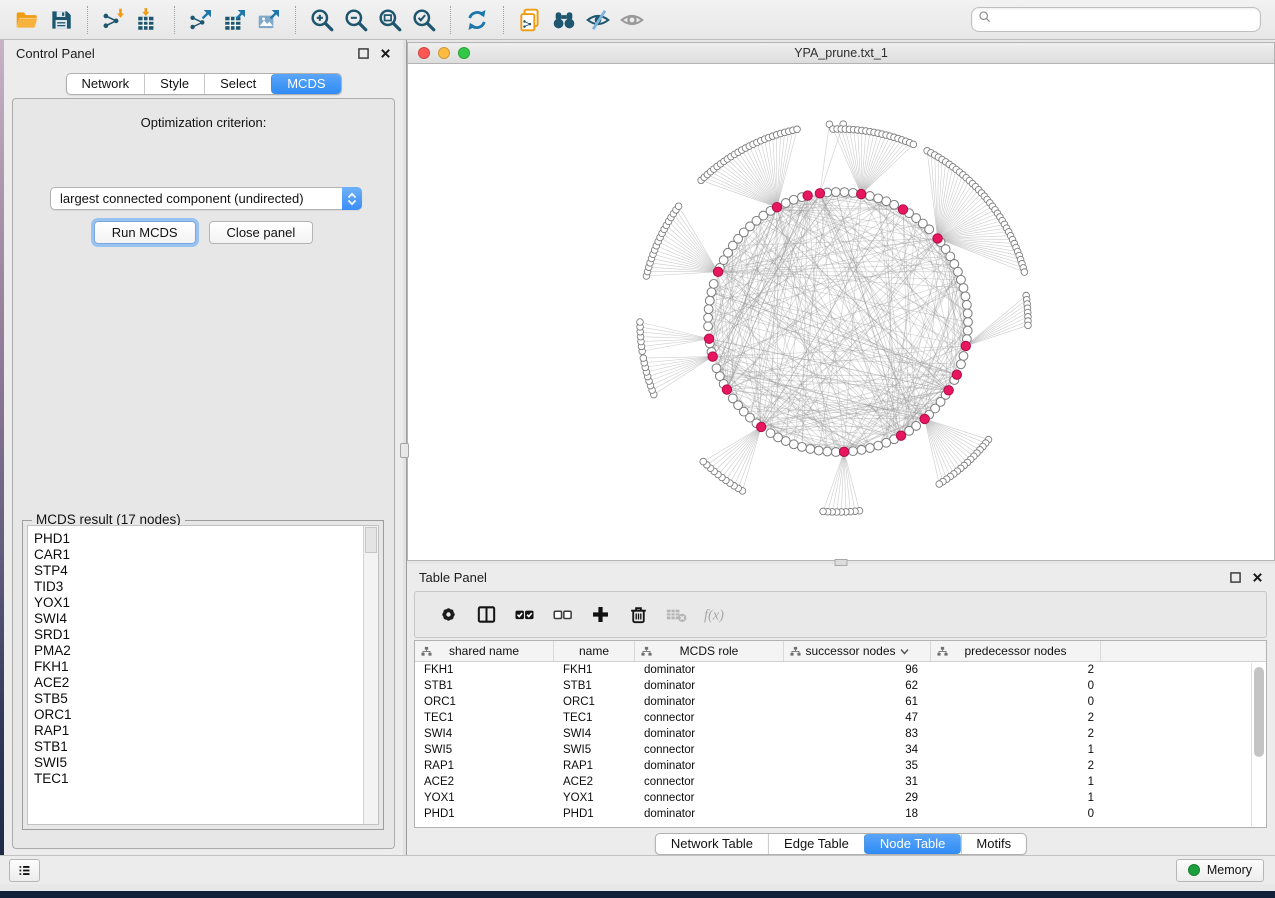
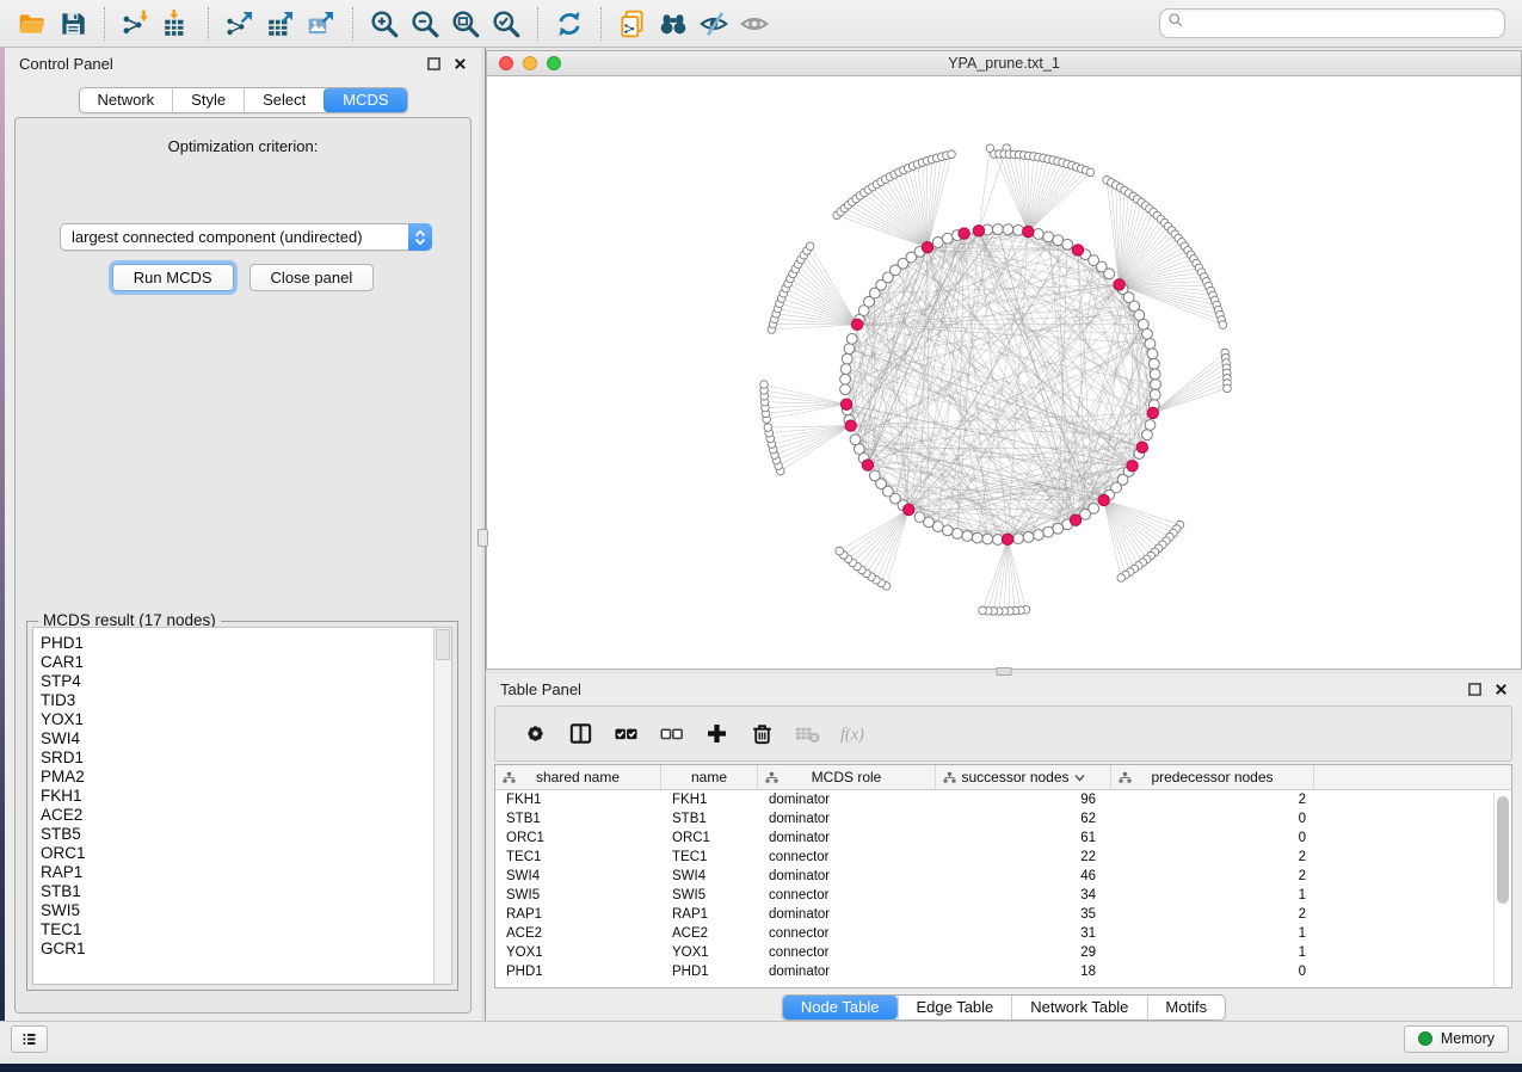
  Control Panel
  Network
  Style
  Select
  MCDS
  Optimization criterion:
  largest connected component (undirected)
  Run MCDS
  Close panel
  MCDS result (17 nodes)
  PHD1
  CAR1
  STP4
  TID3
  YOX1
  SWI4
  SRD1
  PMA2
  FKH1
  ACE2
  STB5
  ORC1
  RAP1
  STB1
  SWI5
  TEC1
+ GCR1
  YPA_prune.txt_1
  Table Panel
  f(x)
  shared name
  name
  MCDS role
  successor nodes
  predecessor nodes
  FKH1
  FKH1
  dominator
  96
  2
  STB1
  STB1
  dominator
  62
  0
  ORC1
  ORC1
  dominator
  61
  0
  TEC1
  TEC1
  connector
- 47
+ 22
  2
  SWI4
  SWI4
  dominator
- 83
+ 46
  2
  SWI5
  SWI5
  connector
  34
  1
  RAP1
  RAP1
  dominator
  35
  2
  ACE2
  ACE2
  connector
  31
  1
  YOX1
  YOX1
  connector
  29
  1
  PHD1
  PHD1
  dominator
  18
  0
- Network Table
+ Node Table
  Edge Table
- Node Table
+ Network Table
  Motifs
  Memory
